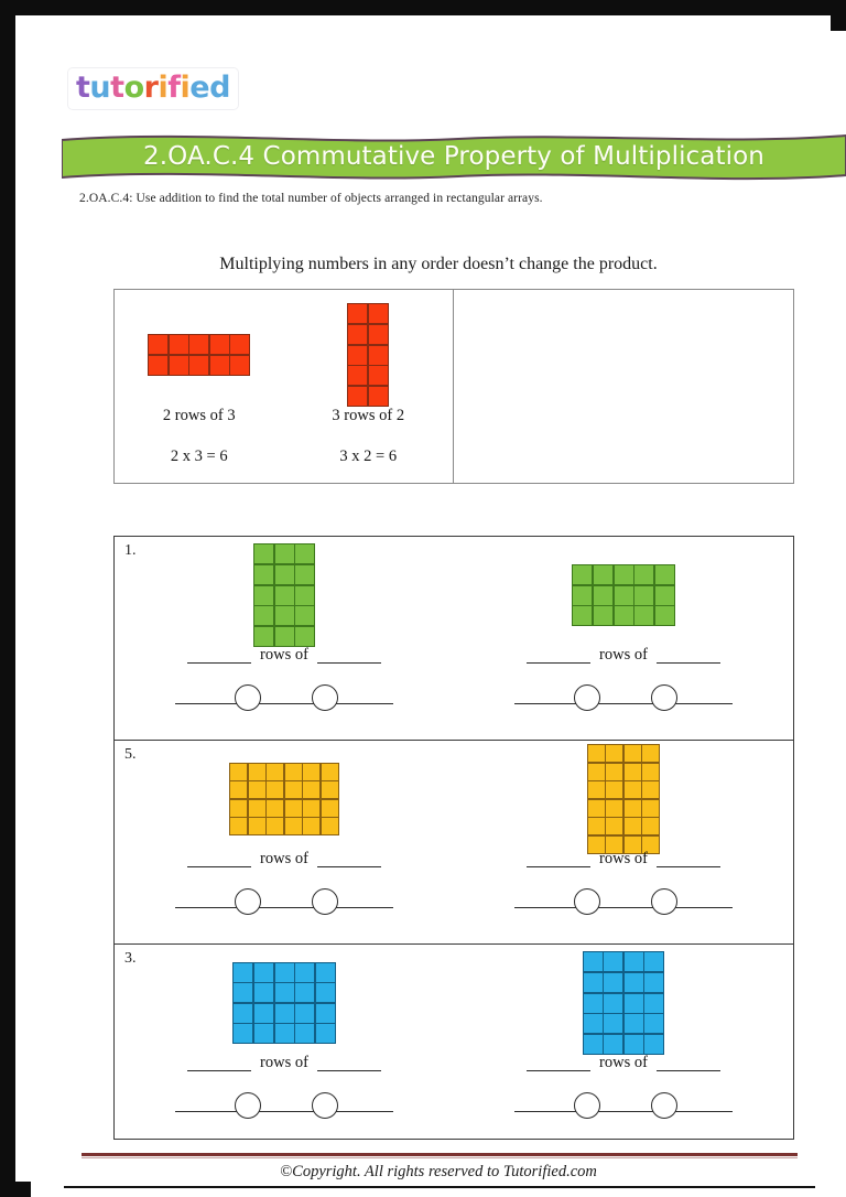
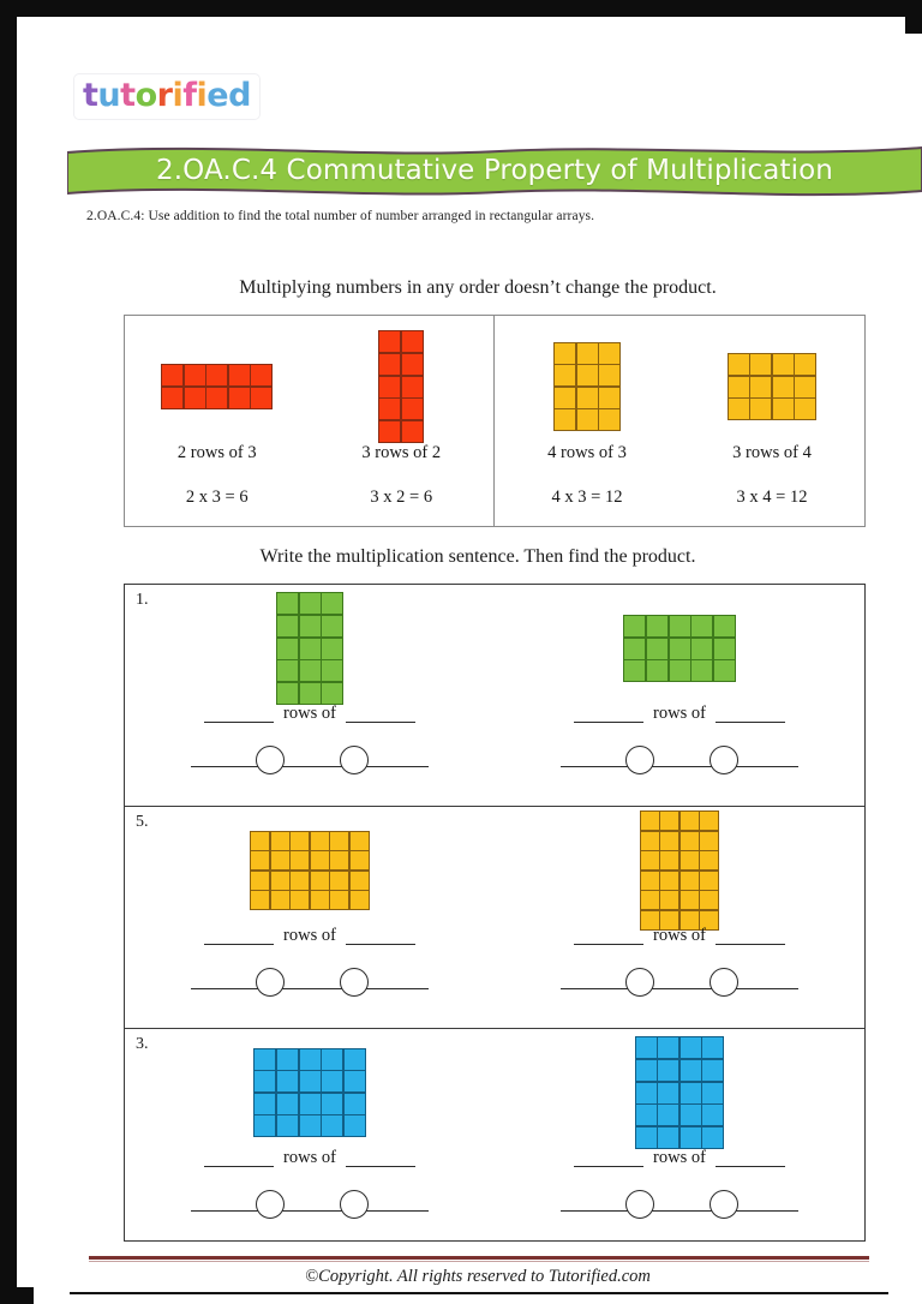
  tutorified
  2.OA.C.4 Commutative Property of Multiplication
- 2.OA.C.4: Use addition to find the total number of objects arranged in rectangular arrays.
+ 2.OA.C.4: Use addition to find the total number of number arranged in rectangular arrays.
  Multiplying numbers in any order doesn’t change the product.
  2 rows of 3
  2 x 3 = 6
  3 rows of 2
  3 x 2 = 6
+ 4 rows of 3
+ 4 x 3 = 12
+ 3 rows of 4
+ 3 x 4 = 12
+ Write the multiplication sentence. Then find the product.
  1.
  rows of
  rows of
  5.
  rows of
  rows of
  3.
  rows of
  rows of
  ©Copyright. All rights reserved to Tutorified.com
